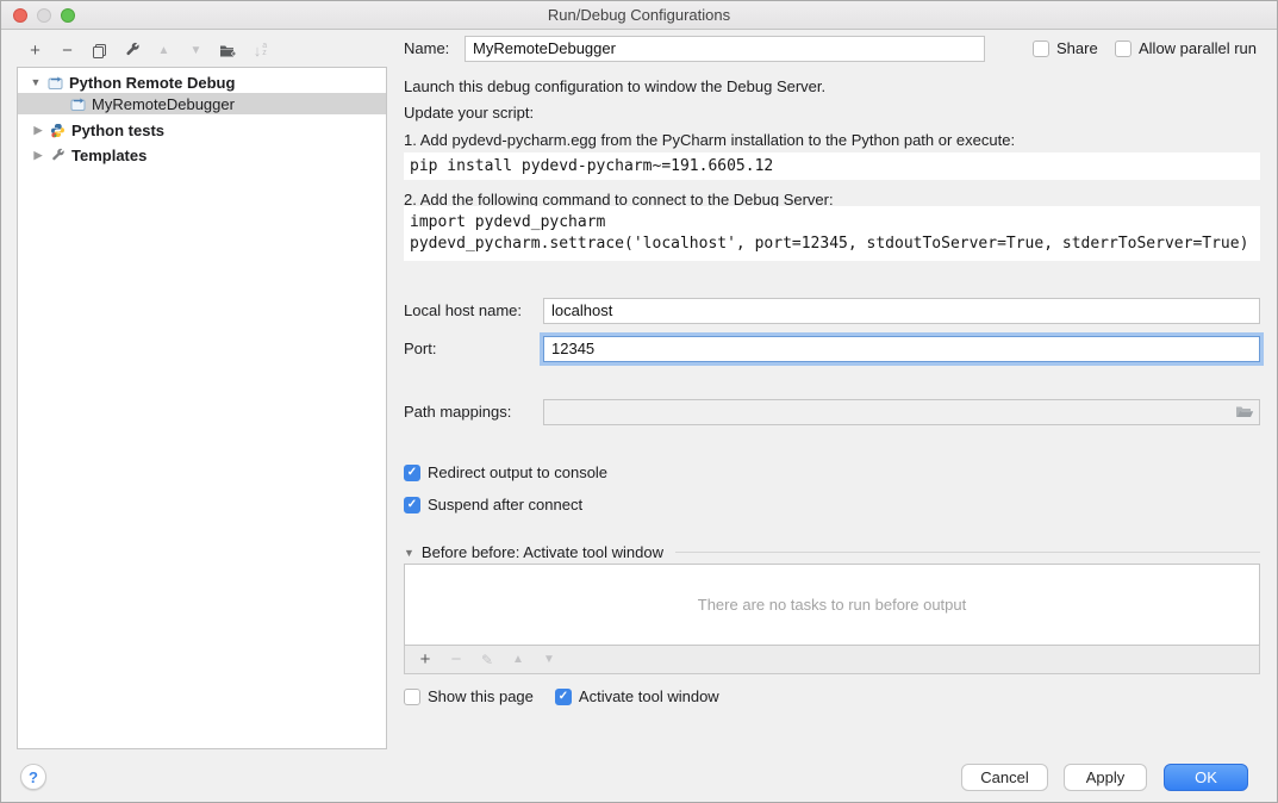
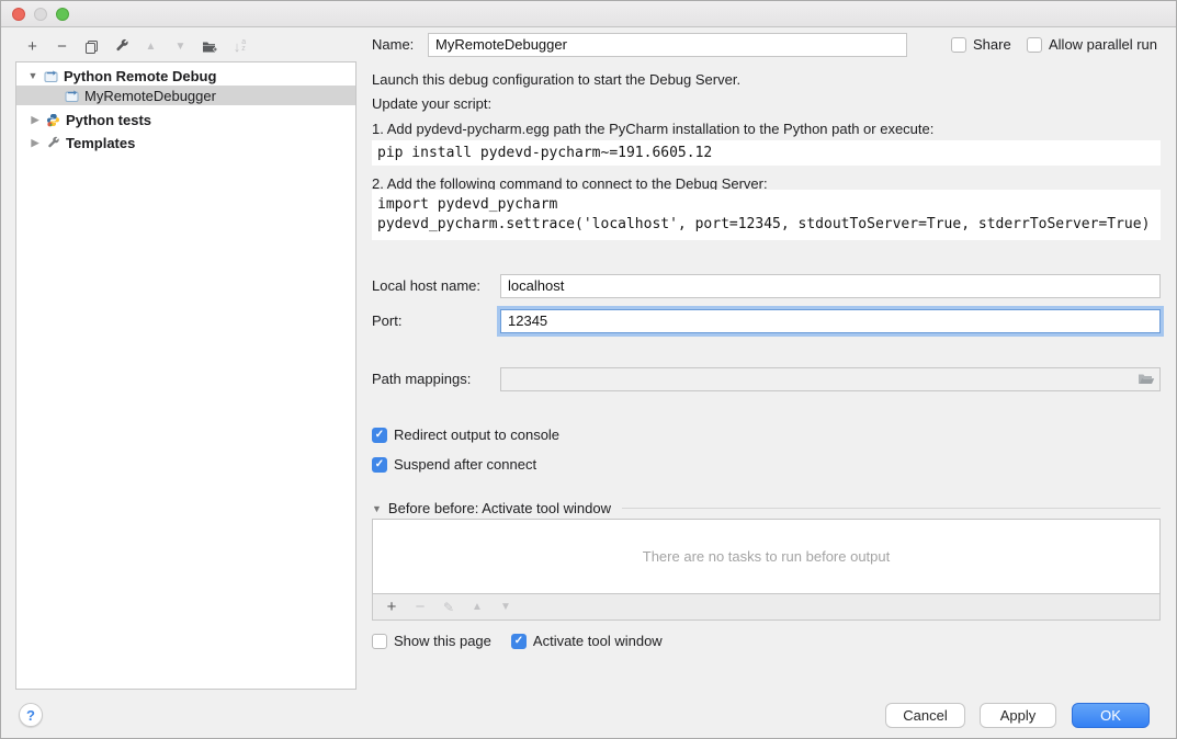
- Run/Debug Configurations
  +
  −
  ▲
  ▼
  ↓
  ▼
  Python Remote Debug
  MyRemoteDebugger
  ▶
  Python tests
  ▶
  Templates
  Name:
  MyRemoteDebugger
  Share
  Allow parallel run
- Launch this debug configuration to window the Debug Server.
+ Launch this debug configuration to start the Debug Server.
  Update your script:
- 1. Add pydevd-pycharm.egg from the PyCharm installation to the Python path or execute:
+ 1. Add pydevd-pycharm.egg path the PyCharm installation to the Python path or execute:
  pip install pydevd-pycharm~=191.6605.12
  2. Add the following command to connect to the Debug Server:
  import pydevd_pycharm
  pydevd_pycharm.settrace('localhost', port=12345, stdoutToServer=True, stderrToServer=True)
  Local host name:
  localhost
  Port:
  12345
  Path mappings:
  ✓
  Redirect output to console
  ✓
  Suspend after connect
  ▼
  Before before: Activate tool window
  There are no tasks to run before output
  +
  ✎
  ▲
  ▼
  Show this page
  ✓
  Activate tool window
  ?
  Cancel
  Apply
  OK
